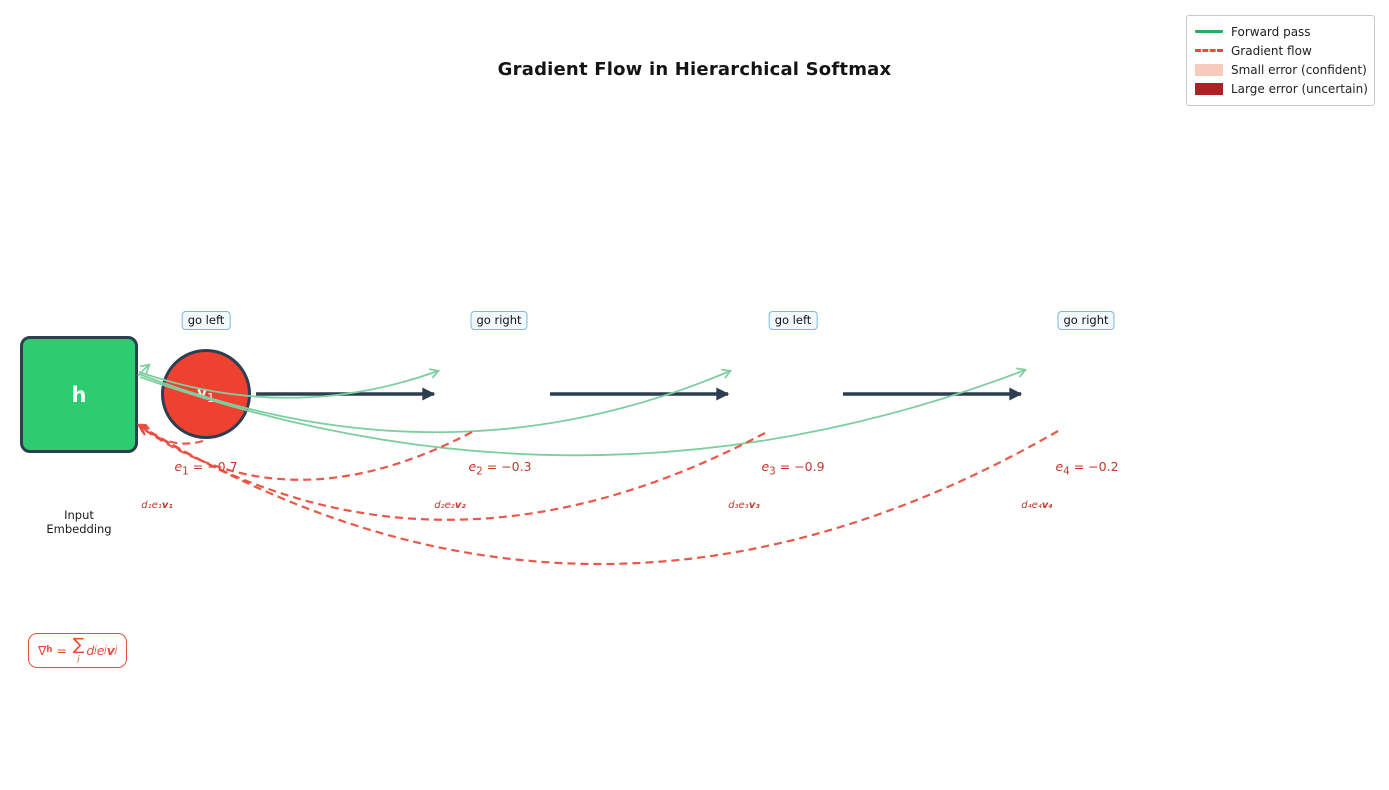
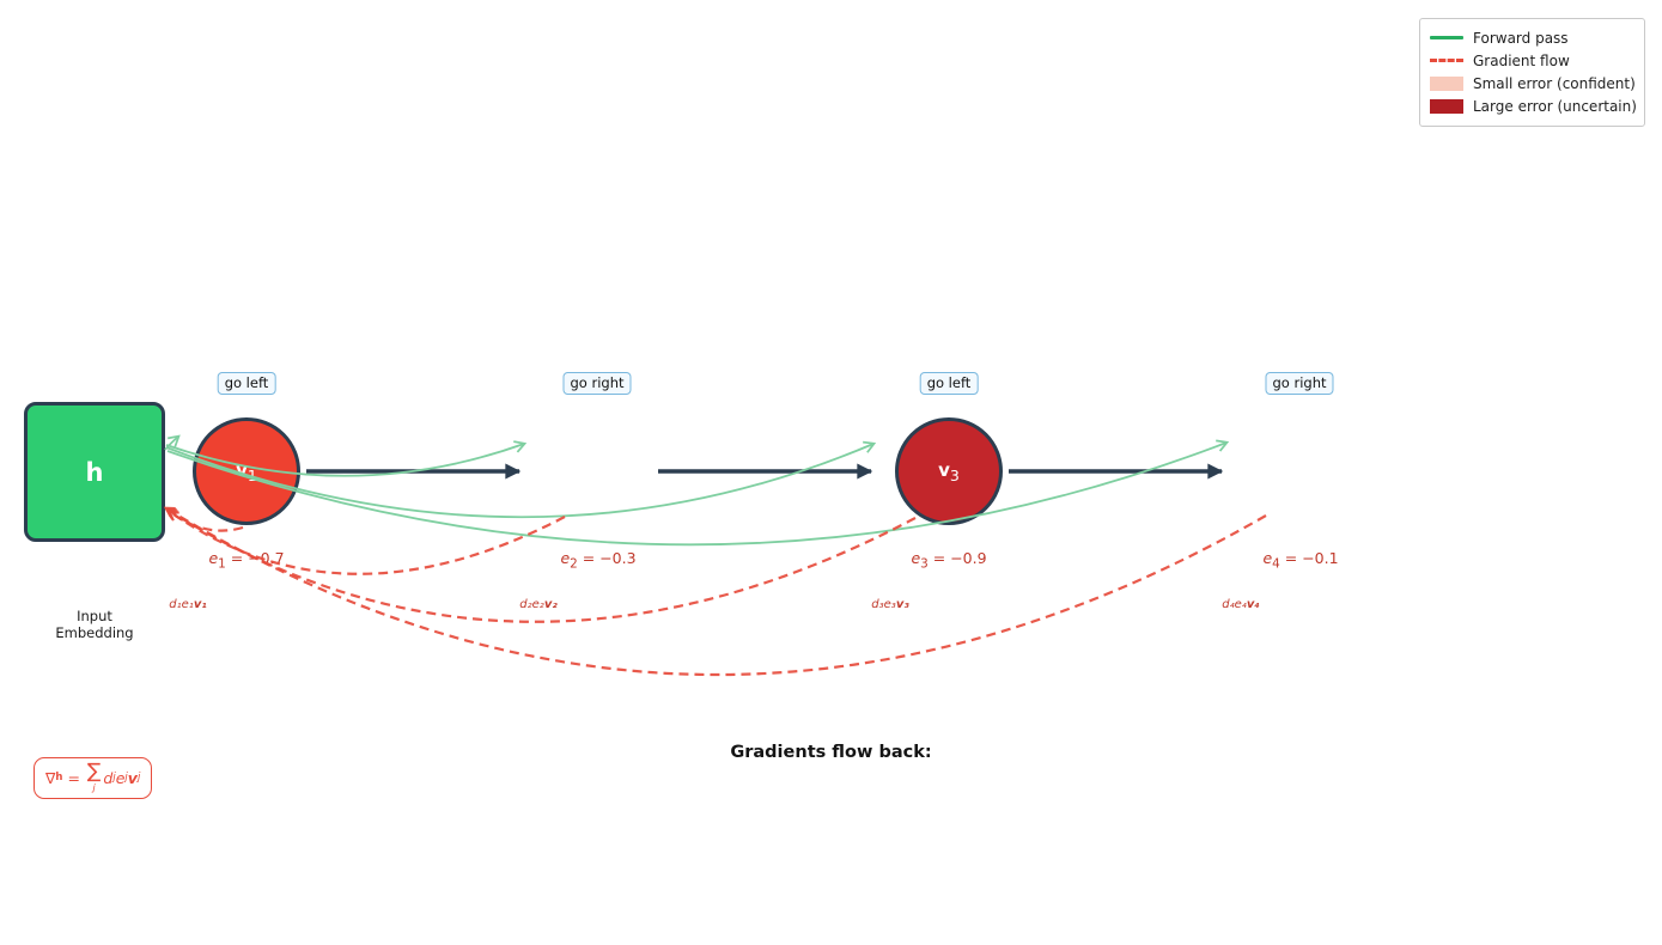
- Gradient Flow in Hierarchical Softmax
  Forward pass
  Gradient flow
  Small error (confident)
  Large error (uncertain)
  h
  Input
  Embedding
  go left
  go right
  go left
  go right
  v1
+ v3
  e1 =0.7
  e2 = −0.3
  e3 = −0.9
- e4 = −0.2
+ e4 = −0.1
  d₁e₁v₁
  d₂e₂v₂
  d₃e₃v₃
  d₄e₄v₄
+ Gradients flow back:
  ∇
  h
  =
  ∑
  j
  d
  j
  e
  j
  v
  j
